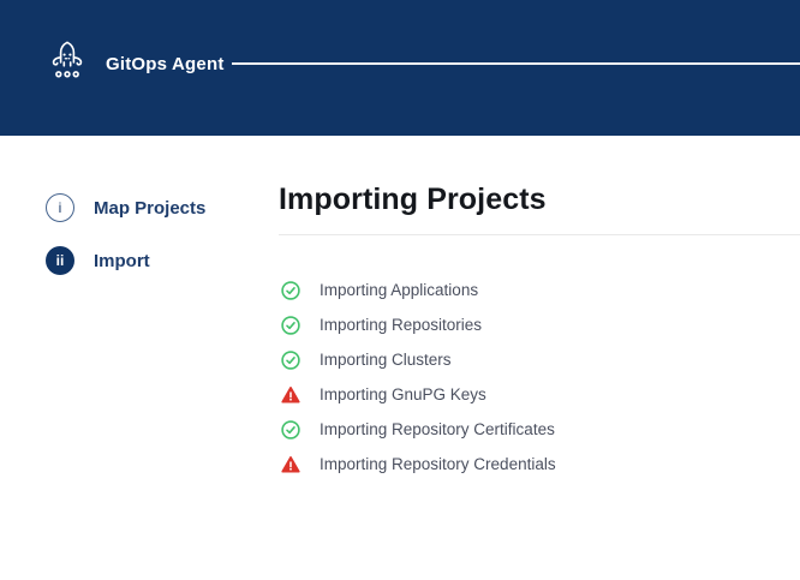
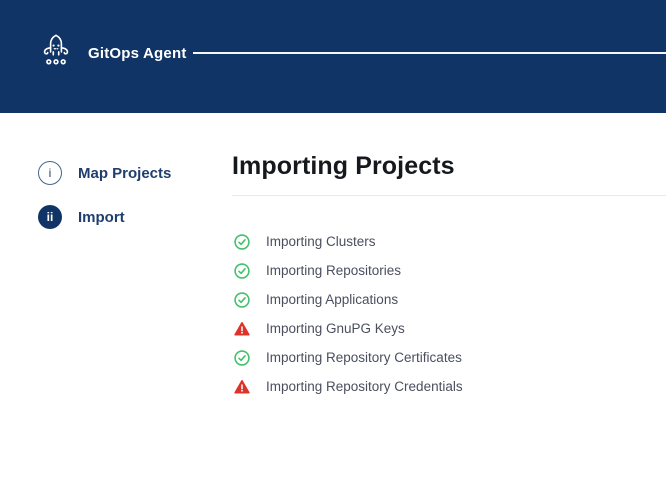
  GitOps Agent
  i
  Map Projects
  ii
  Import
  Importing Projects
- Importing Applications
+ Importing Clusters
  Importing Repositories
- Importing Clusters
+ Importing Applications
  Importing GnuPG Keys
  Importing Repository Certificates
  Importing Repository Credentials
